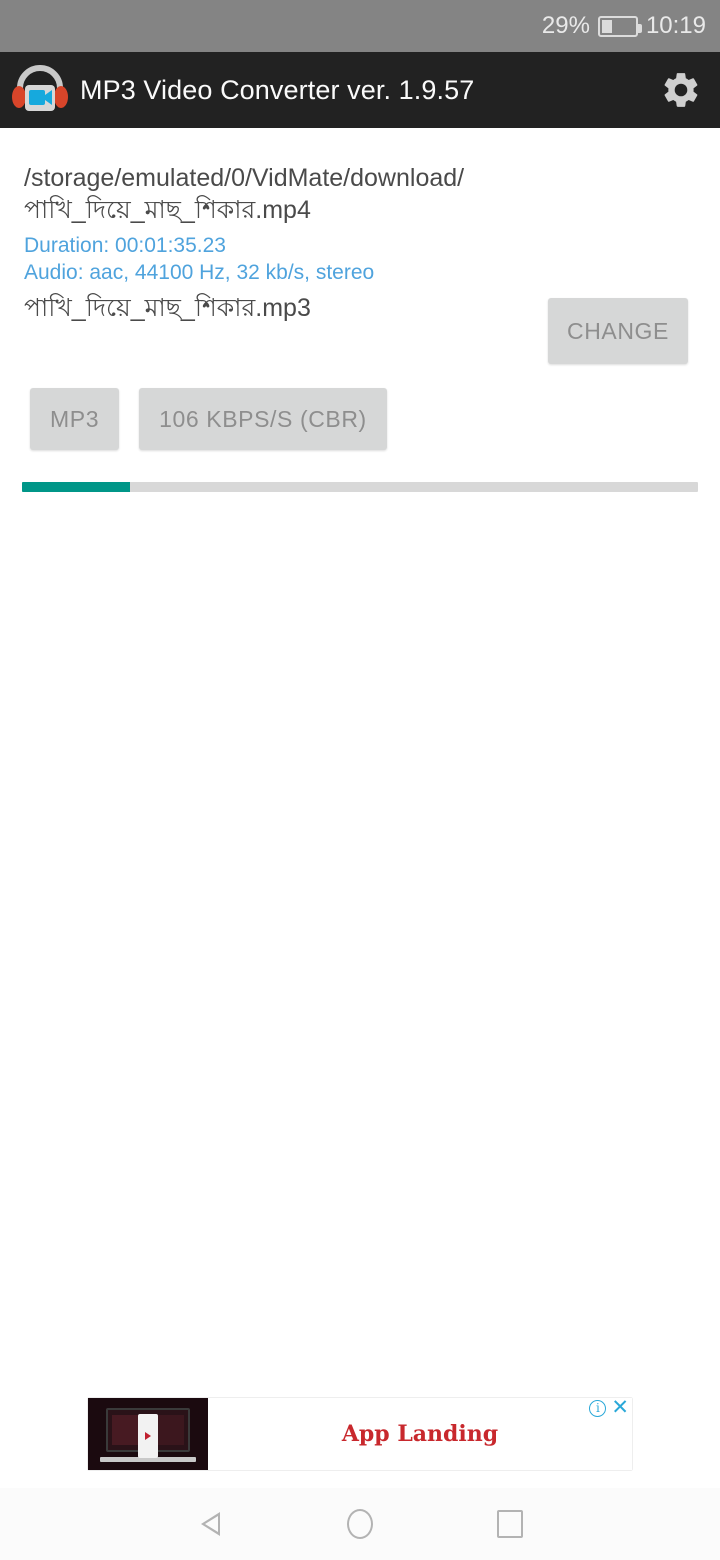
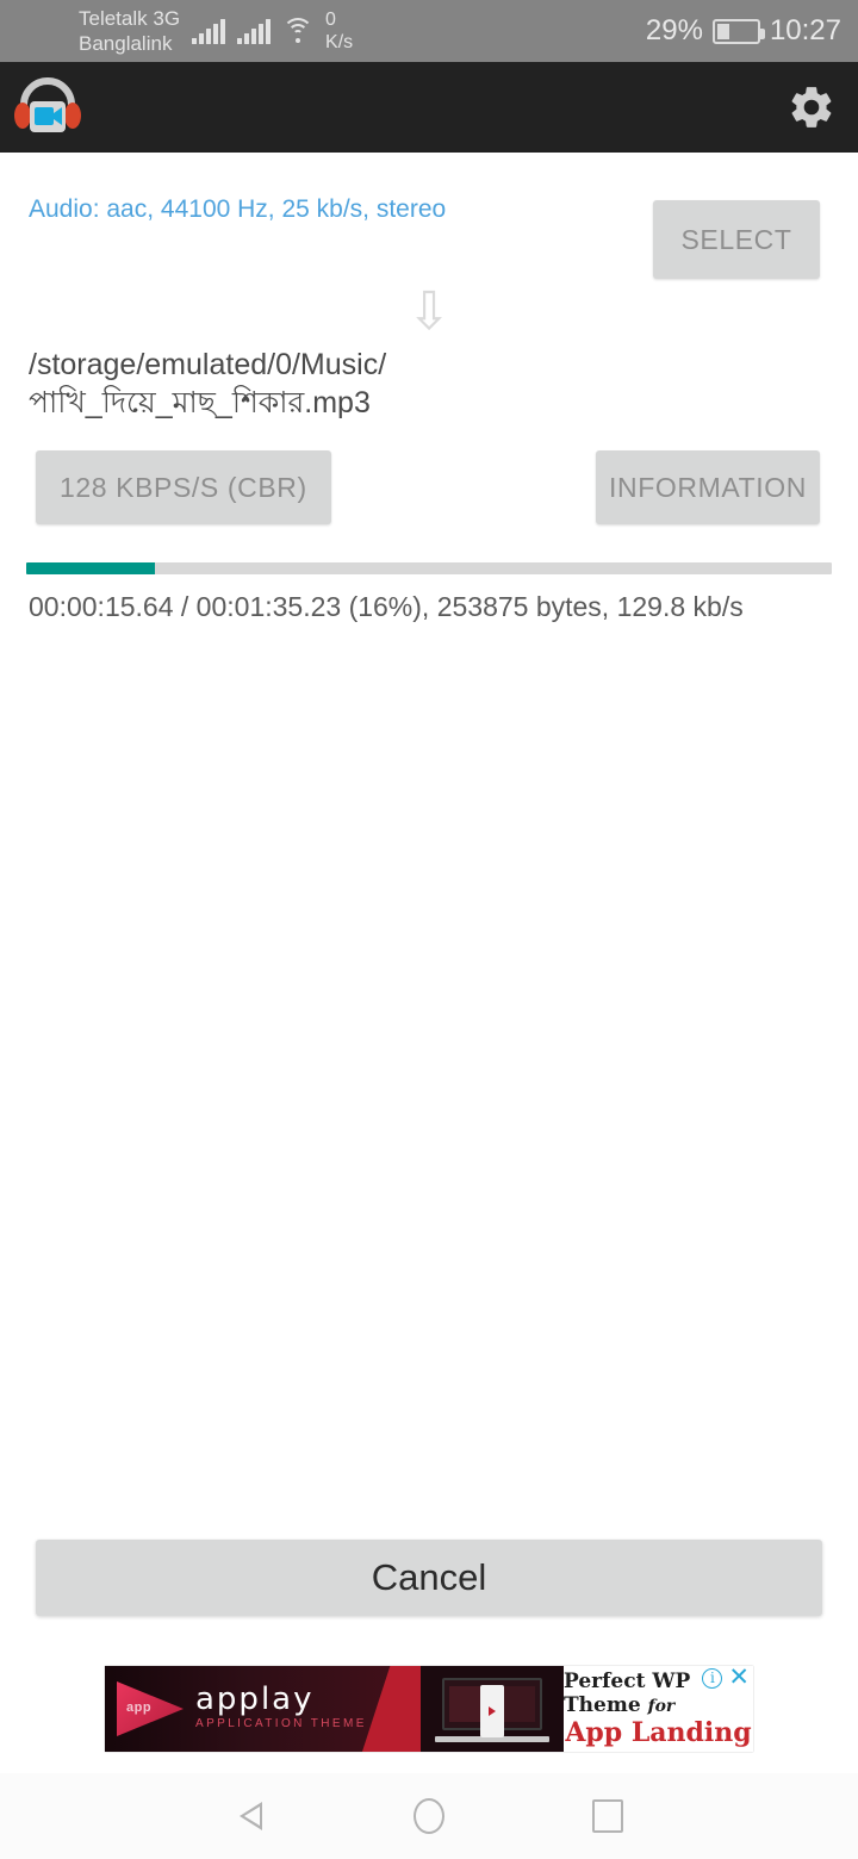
+ Teletalk 3G
+ Banglalink
+ 0
+ K/s
  29%
- 10:19
+ 10:27
- MP3 Video Converter ver. 1.9.57
- /storage/emulated/0/VidMate/download/
- পাখি_দিয়ে_মাছ_শিকার.mp4
- Duration: 00:01:35.23
- Audio: aac, 44100 Hz, 32 kb/s, stereo
+ Audio: aac, 44100 Hz, 25 kb/s, stereo
+ SELECT
+ ⇩
+ /storage/emulated/0/Music/
  পাখি_দিয়ে_মাছ_শিকার.mp3
- CHANGE
- MP3
- 106 KBPS/S (CBR)
+ 128 KBPS/S (CBR)
+ INFORMATION
+ 00:00:15.64 / 00:01:35.23 (16%), 253875 bytes, 129.8 kb/s
+ Cancel
+ app
+ applay
+ APPLICATION THEME
+ Perfect WP Theme for
  App Landing
  i
  ✕
